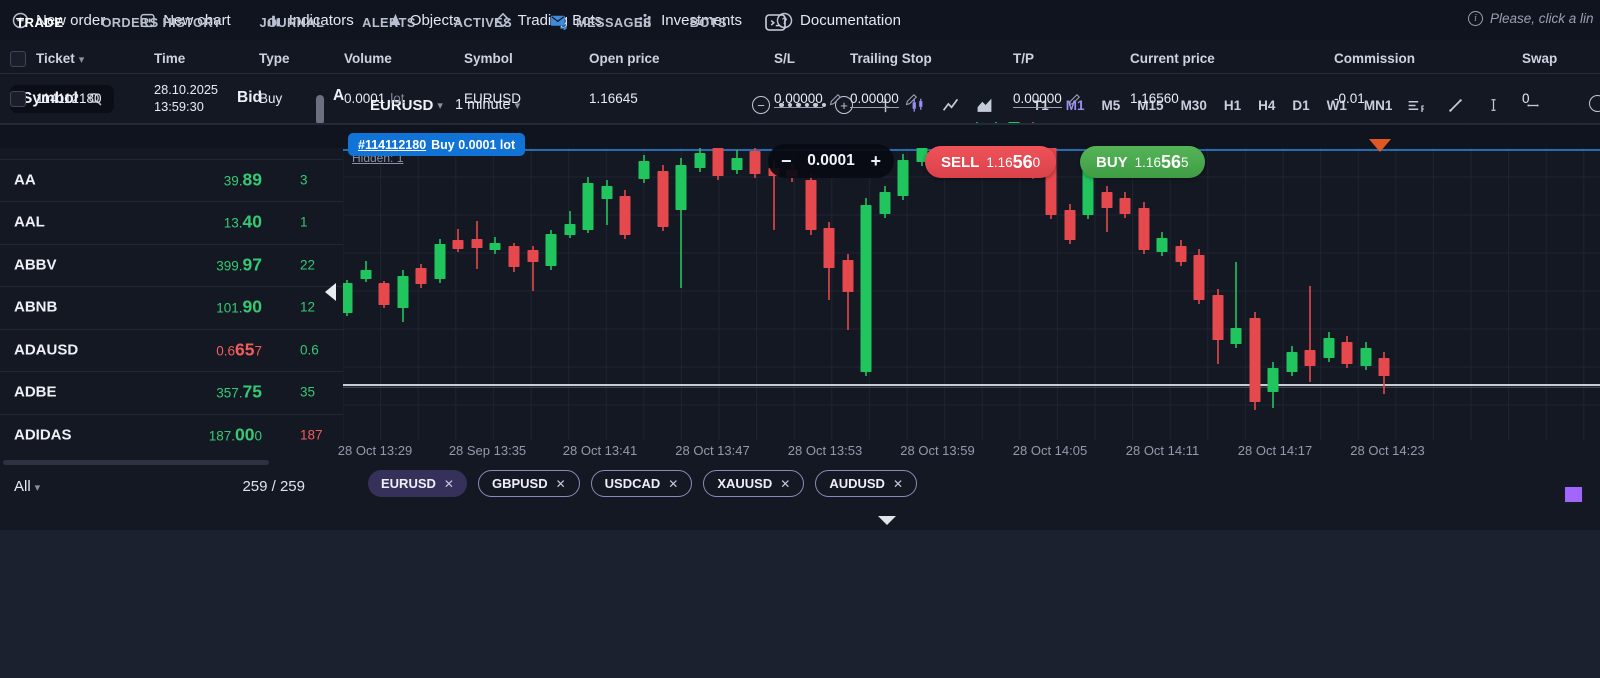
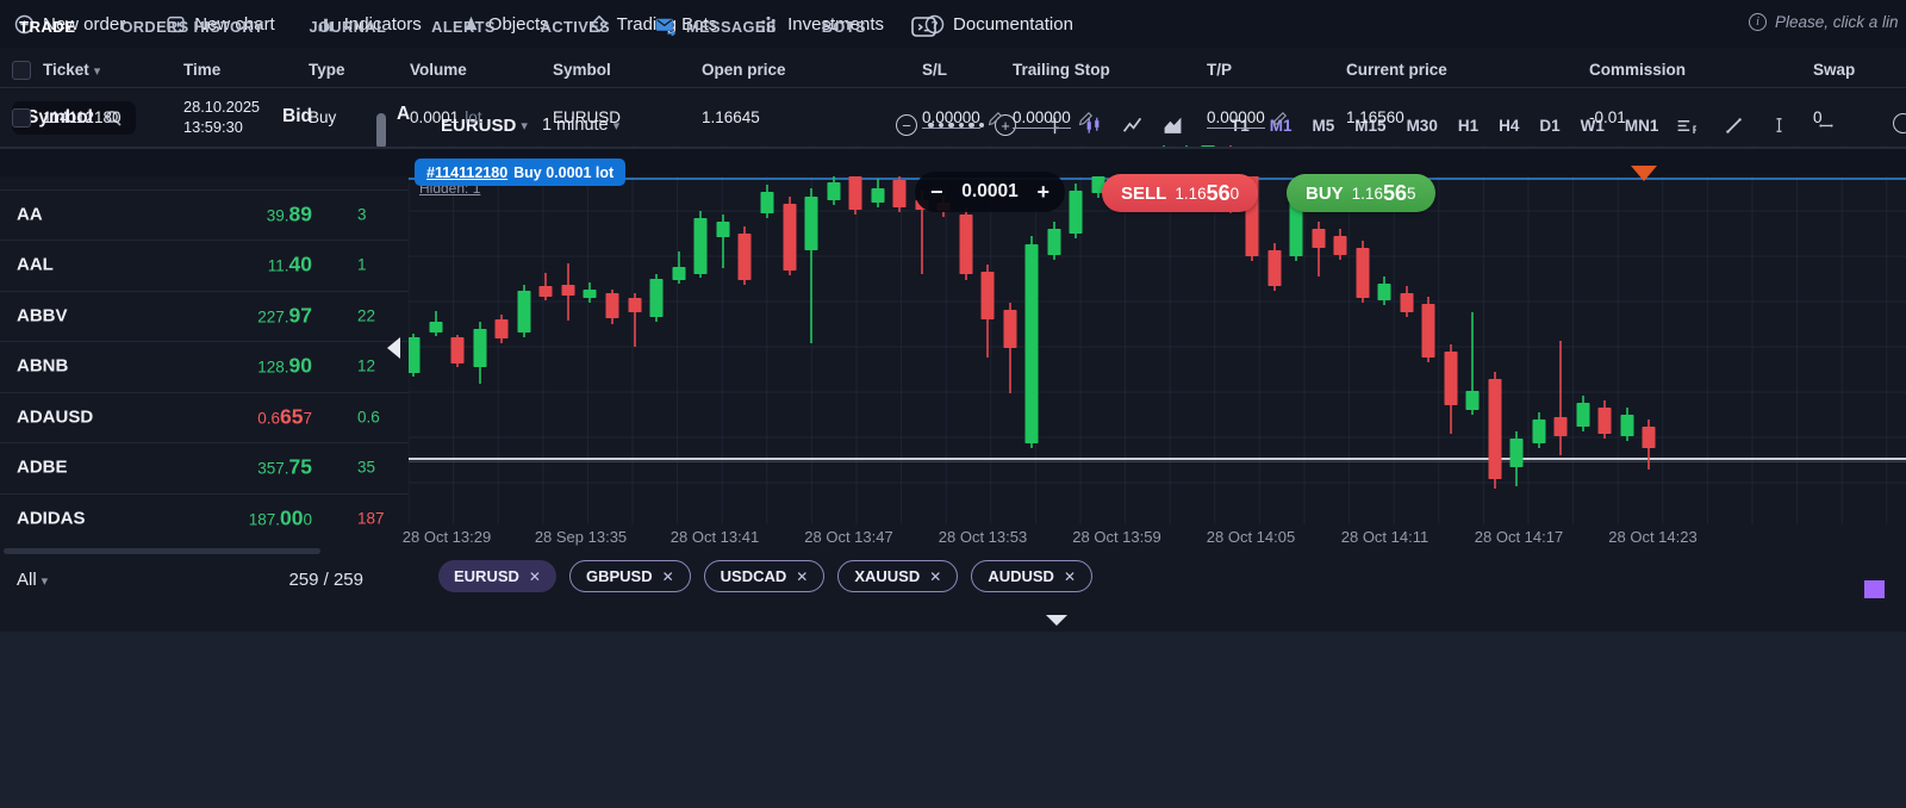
  New order
  New chart
  Indicators
  Objects
  Tradi Bots
  Investments
  Documentation
  Symbol
  Bid
  AA
  39.89
  3
  AAL
- 13.40
+ 11.40
  1
  ABBV
- 399.97
+ 227.97
  22
  ABNB
- 101.90
+ 128.90
  12
  ADAUSD
  0.6657
  0.6
  ADBE
  357.75
  35
  ADIDAS
  187.000
  187
  All ▾
  259 / 259
  A
  EURUSD
  ▾
  1 minute
  ▾
  −
  +
  T1
  M1
  M5
  M15
  M30
  H1
  H4
  D1
  W1
  MN1
  F
  Hidden: 1
  #114112180
  Buy 0.0001 lot
  −
  0.0001
  +
  SELL
  1.16
  56
  0
  BUY
  1.16
  56
  5
  28 Oct 13:29
  28 Sep 13:35
  28 Oct 13:41
  28 Oct 13:47
  28 Oct 13:53
  28 Oct 13:59
  28 Oct 14:05
  28 Oct 14:11
  28 Oct 14:17
  28 Oct 14:23
  EURUSD
  ✕
  GBPUSD
  ✕
  USDCAD
  ✕
  XAUUSD
  ✕
  AUDUSD
  ✕
  TRADE
  ORDERS HISTORY
  JOURNAL
  ALERTS
  ACTIVES
  MESSAGES
  BOTS
  i
  Please, click a lin
  Ticket ▾
  Time
  Type
  Volume
  Symbol
  Open price
  S/L
  Trailing Stop
  T/P
  Current price
  Commission
  Swap
  114112180
  28.10.2025
  13:59:30
  Buy
  0.0001 lot
  EURUSD
  1.16645
  0.00000
  0.00000
  0.00000
  1.16560
  -0.01
  0
